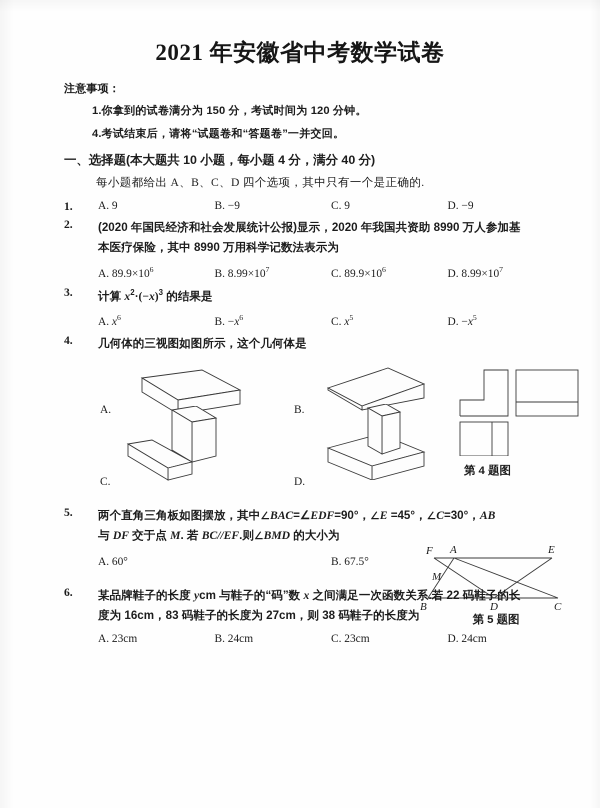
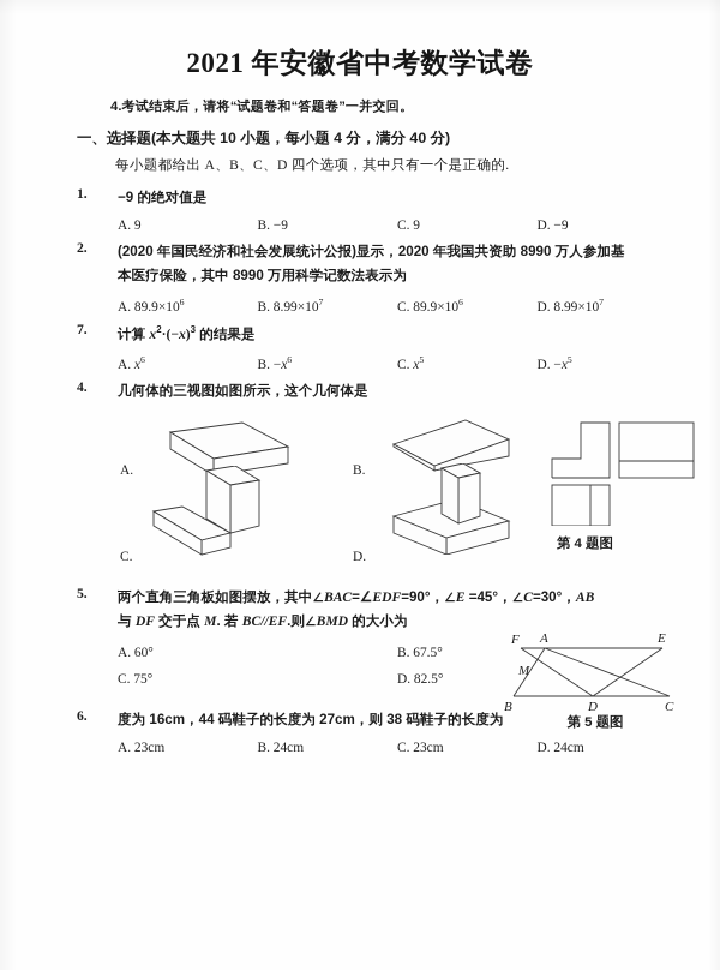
- 注意事项：
- 1.你拿到的试卷满分为 150 分，考试时间为 120 分钟。
  4.考试结束后，请将“试题卷和“答题卷”一并交回。
  一、选择题(本大题共 10 小题，每小题 4 分，满分 40 分)
  每小题都给出 A、B、C、D 四个选项，其中只有一个是正确的.
  1.
+ −9 的绝对值是
  A. 9
  B. −9
  C. 9
  D. −9
  2.
  (2020 年国民经济和社会发展统计公报)显示，2020 年我国共资助 8990 万人参加基
  本医疗保险，其中 8990 万用科学记数法表示为
  A. 89.9×106
  B. 8.99×107
  C. 89.9×106
  D. 8.99×107
- 3.
+ 7.
  计算 x2·(−x)3 的结果是
  A. x6
  B. −x6
  C. x5
  D. −x5
  4.
  几何体的三视图如图所示，这个几何体是
  A.
  B.
  C.
  D.
  第 4 题图
  5.
  两个直角三角板如图摆放，其中∠BAC=∠EDF=90°，∠E =45°，∠C=30°，AB
  与 DF 交于点 M. 若 BC//EF.则∠BMD 的大小为
  A. 60°
  B. 67.5°
+ C. 75°
+ D. 82.5°
  F
  A
  E
  M
  B
  D
  C
  第 5 题图
  6.
- 某品牌鞋子的长度 ycm 与鞋子的“码”数 x 之间满足一次函数关系.若 22 码鞋子的长
- 度为 16cm，83 码鞋子的长度为 27cm，则 38 码鞋子的长度为
+ 度为 16cm，44 码鞋子的长度为 27cm，则 38 码鞋子的长度为
  A. 23cm
  B. 24cm
  C. 23cm
  D. 24cm
